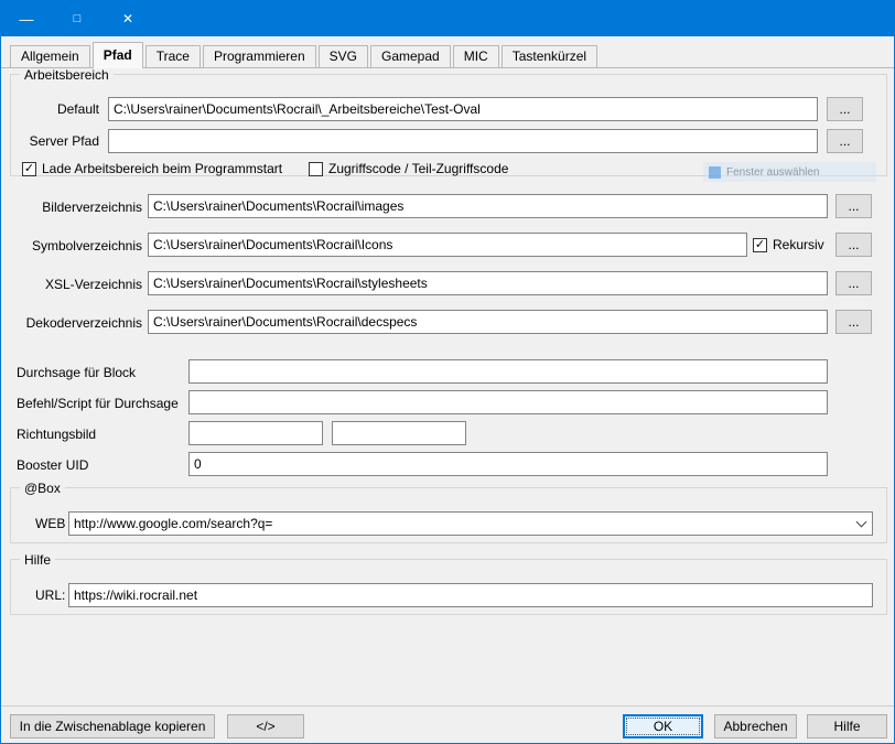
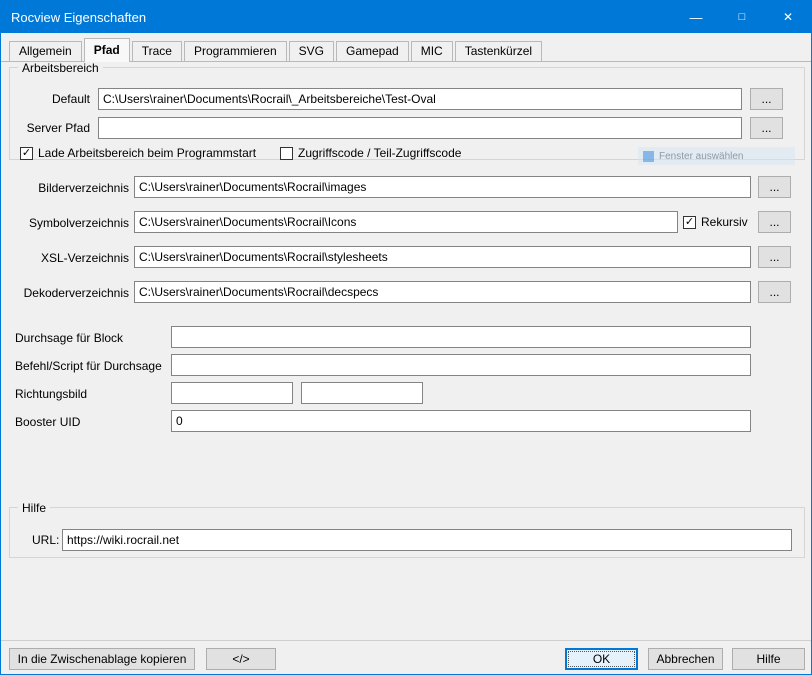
+ Rocview Eigenschaften
  —
  □
  ✕
  Allgemein
  Pfad
  Trace
  Programmieren
  SVG
  Gamepad
  MIC
  Tastenkürzel
  Arbeitsbereich
  Default
  C:\Users\rainer\Documents\Rocrail\_Arbeitsbereiche\Test-Oval
  ...
  Server Pfad
  ...
  ✓
  Lade Arbeitsbereich beim Programmstart
  Zugriffscode / Teil-Zugriffscode
  Fenster auswählen
  Bilderverzeichnis
  C:\Users\rainer\Documents\Rocrail\images
  ...
  Symbolverzeichnis
  C:\Users\rainer\Documents\Rocrail\Icons
  ✓
  Rekursiv
  ...
  XSL-Verzeichnis
  C:\Users\rainer\Documents\Rocrail\stylesheets
  ...
  Dekoderverzeichnis
  C:\Users\rainer\Documents\Rocrail\decspecs
  ...
  Durchsage für Block
  Befehl/Script für Durchsage
  Richtungsbild
  Booster UID
  0
- @Box
- WEB
- http://www.google.com/search?q=
  Hilfe
  URL:
  https://wiki.rocrail.net
  In die Zwischenablage kopieren
  </>
  OK
  Abbrechen
  Hilfe
